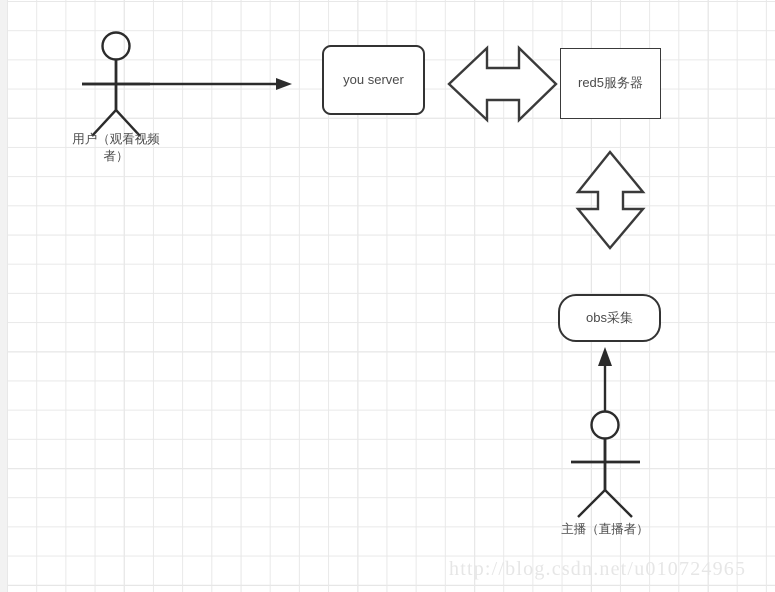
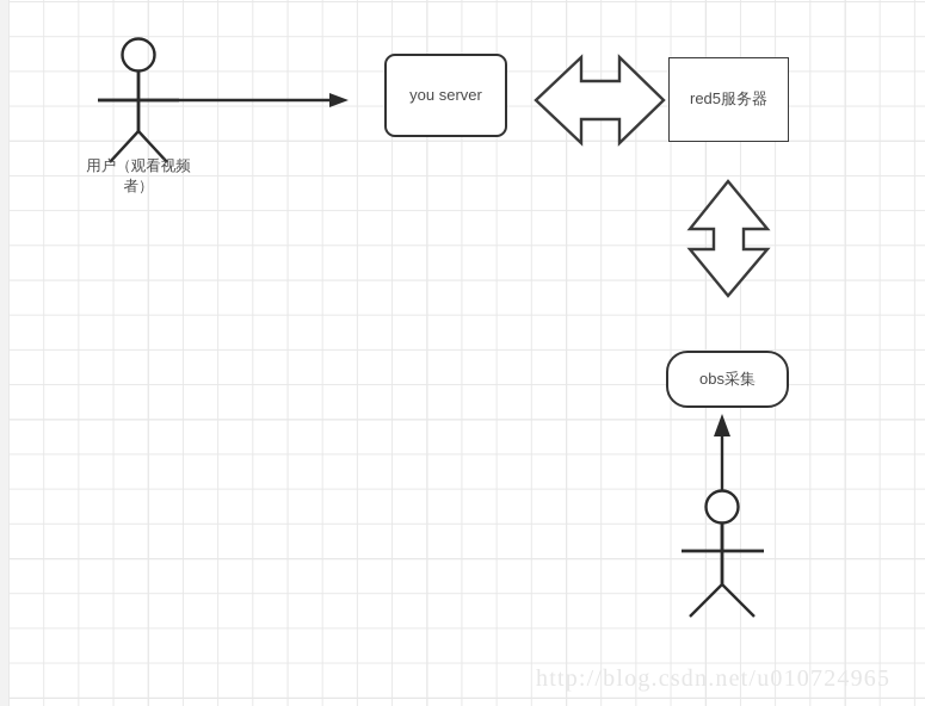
  you server
  red5服务器
  obs采集
  用户（观看视频
  者）
- 主播（直播者）
  http://blog.csdn.net/u010724965
